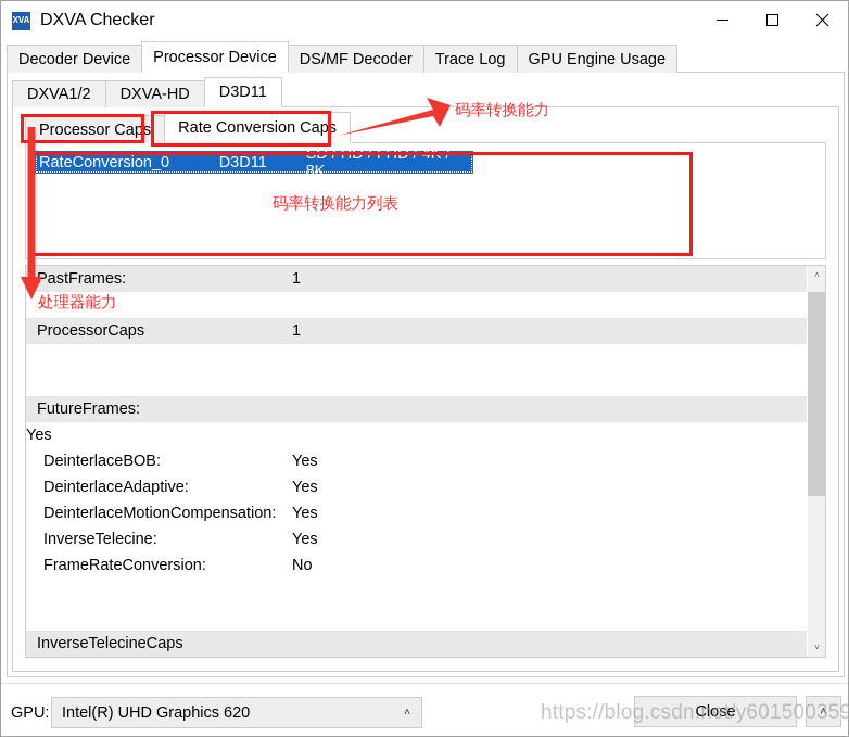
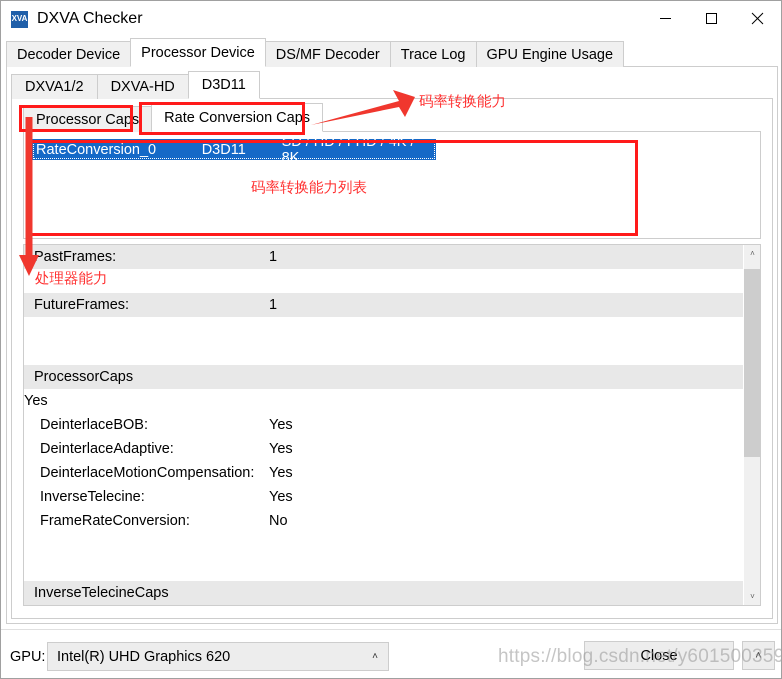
  XVA
  DXVA Checker
  Decoder Device
  Processor Device
  DS/MF Decoder
  Trace Log
  GPU Engine Usage
  DXVA1/2
  DXVA-HD
  D3D11
  Processor Caps
  Rate Conversion Caps
  RateConversion_0
  D3D11
  SD / HD / FHD / 4K / 8K
  PastFrames:
  1
- ProcessorCaps
+ FutureFrames:
  1
- FutureFrames:
+ ProcessorCaps
  Yes
  DeinterlaceBOB:
  Yes
  DeinterlaceAdaptive:
  Yes
  DeinterlaceMotionCompensation:
  Yes
  InverseTelecine:
  Yes
  FrameRateConversion:
  No
  InverseTelecineCaps
  ˄
  ˅
  GPU:
  Intel(R) UHD Graphics 620
  ˄
  Close
  ˄
  码率转换能力
  处理器能力
  码率转换能力列表
  https://blog.csdn.net/y601500359
